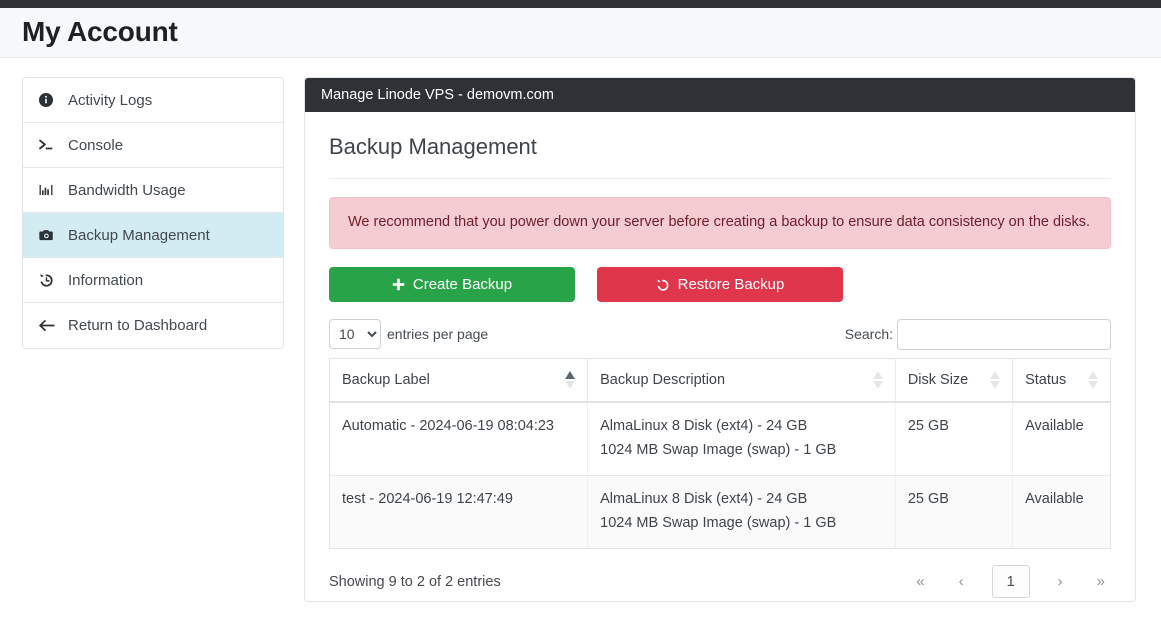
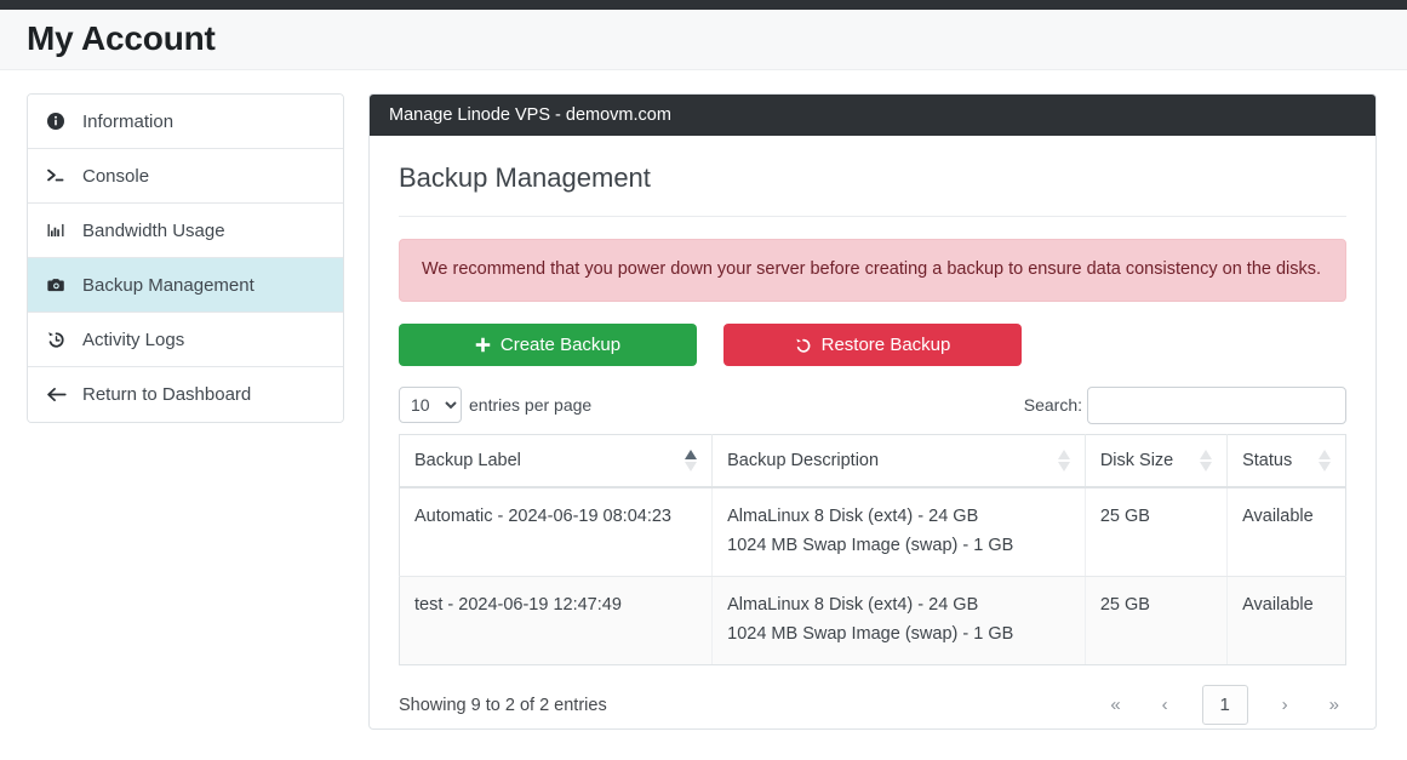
  My Account
- Activity Logs
+ Information
  Console
  Bandwidth Usage
  Backup Management
- Information
+ Activity Logs
  Return to Dashboard
  Manage Linode VPS - demovm.com
  Backup Management
  We recommend that you power down your server before creating a backup to ensure data consistency on the disks.
  Create Backup
  Restore Backup
  10
  entries per page
  Search:
  Backup Label	Backup Description	Disk Size	Status
  Automatic - 2024-06-19 08:04:23	AlmaLinux 8 Disk (ext4) - 24 GB 1024 MB Swap Image (swap) - 1 GB	25 GB	Available
  test - 2024-06-19 12:47:49	AlmaLinux 8 Disk (ext4) - 24 GB 1024 MB Swap Image (swap) - 1 GB	25 GB	Available
  Showing 9 to 2 of 2 entries
  «
  ‹
  1
  ›
  »
